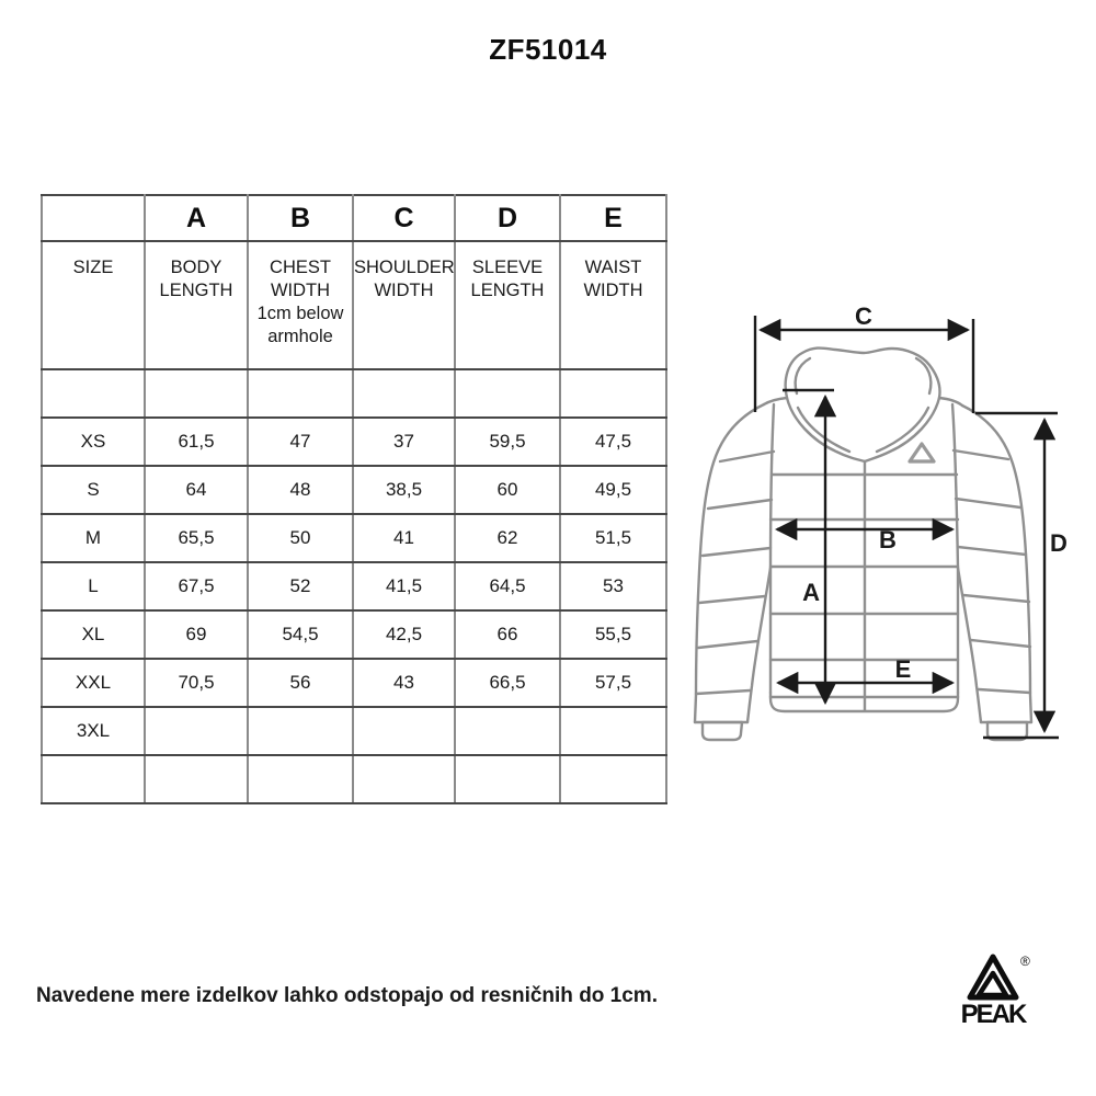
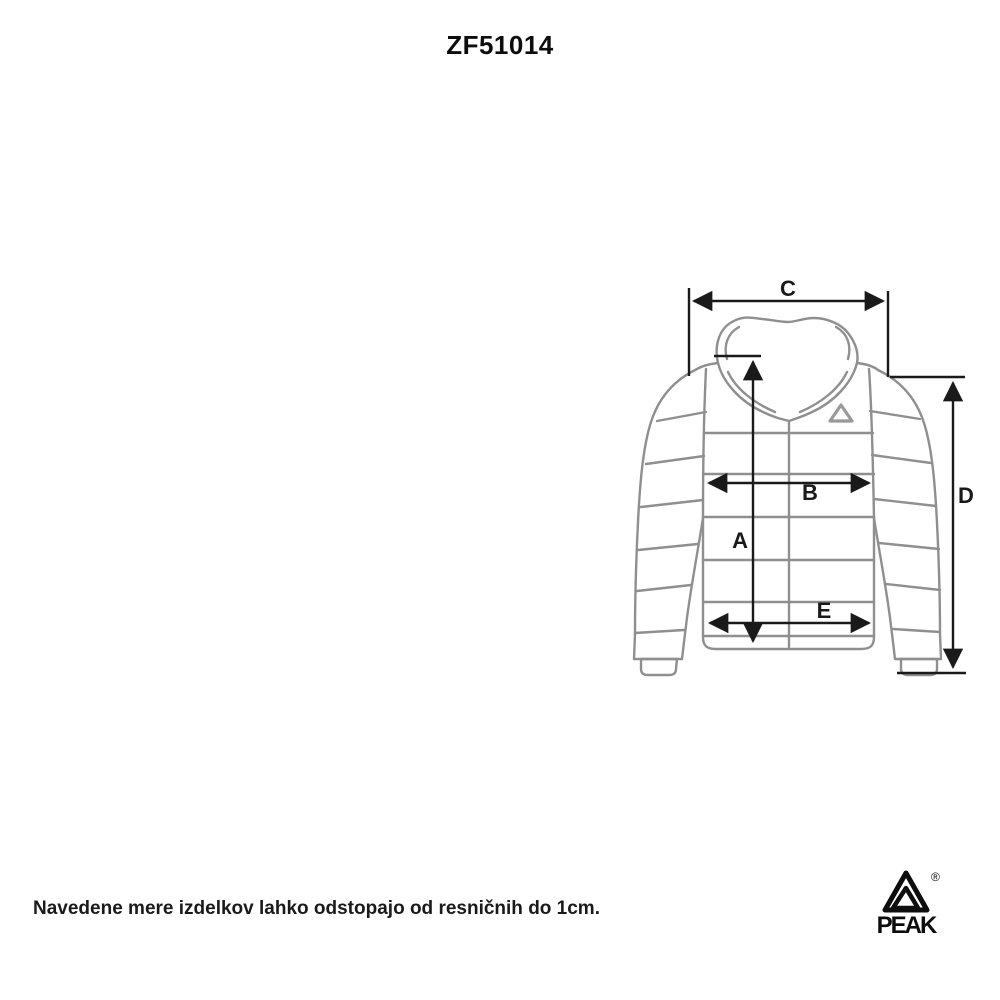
  ZF51014
- 	A	B	C	D	E
- SIZE	BODY LENGTH	CHEST WIDTH 1cm below armhole	SHOULDER WIDTH	SLEEVE LENGTH	WAIST WIDTH
- XS	61,5	47	37	59,5	47,5
- S	64	48	38,5	60	49,5
- M	65,5	50	41	62	51,5
- L	67,5	52	41,5	64,5	53
- XL	69	54,5	42,5	66	55,5
- XXL	70,5	56	43	66,5	57,5
- 3XL
  C
  D
  A
  B
  E
  Navedene mere izdelkov lahko odstopajo od resničnih do 1cm.
  ®
  PEAK
